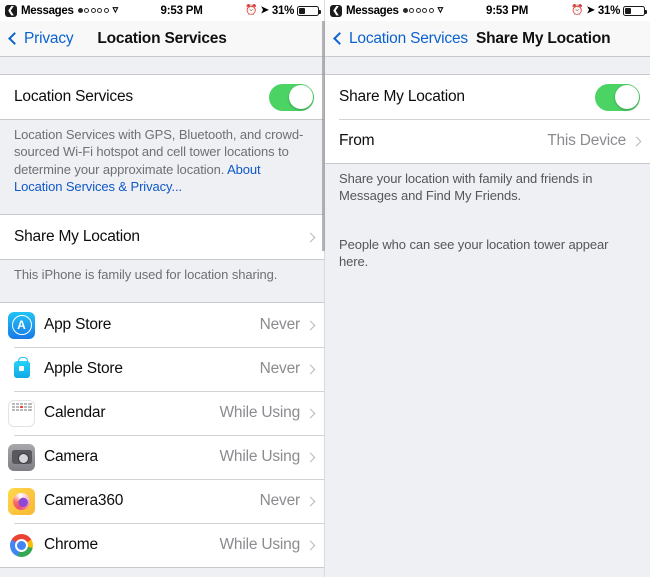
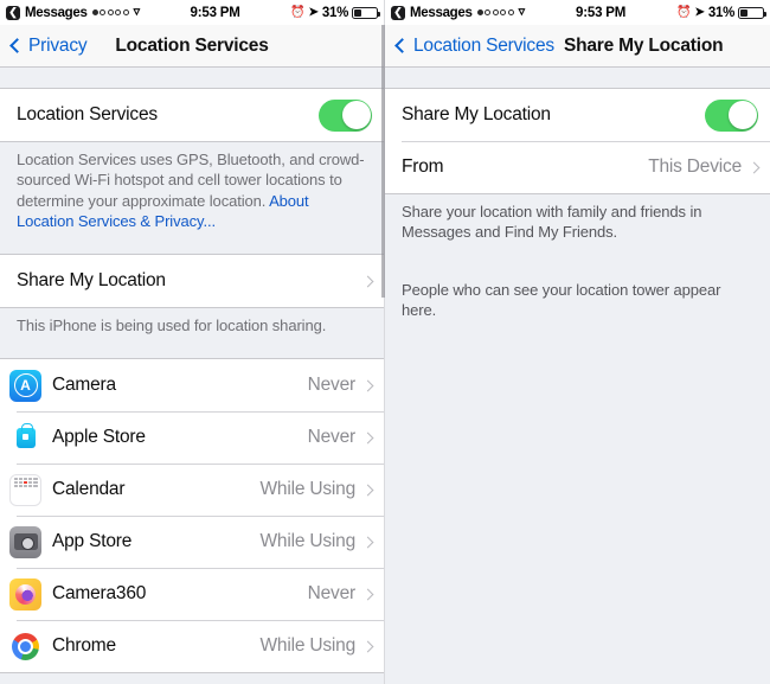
  ❮
  Messages
  ▿
  9:53 PM
  ⏰
  ➤
  31%
  Privacy
  Location Services
  Location Services
- Location Services with GPS, Bluetooth, and crowd-sourced Wi-Fi hotspot and cell tower locations to determine your approximate location. About Location Services & Privacy...
+ Location Services uses GPS, Bluetooth, and crowd-sourced Wi-Fi hotspot and cell tower locations to determine your approximate location. About Location Services & Privacy...
  Share My Location
- This iPhone is family used for location sharing.
+ This iPhone is being used for location sharing.
  A
- App Store
+ Camera
  Never
  Apple Store
  Never
  Calendar
  While Using
- Camera
+ App Store
  While Using
  Camera360
  Never
  Chrome
  While Using
  ❮
  Messages
  ▿
  9:53 PM
  ⏰
  ➤
  31%
  Location Services
  Share My Location
  Share My Location
  From
  This Device
  Share your location with family and friends in Messages and Find My Friends.
  People who can see your location tower appear here.
